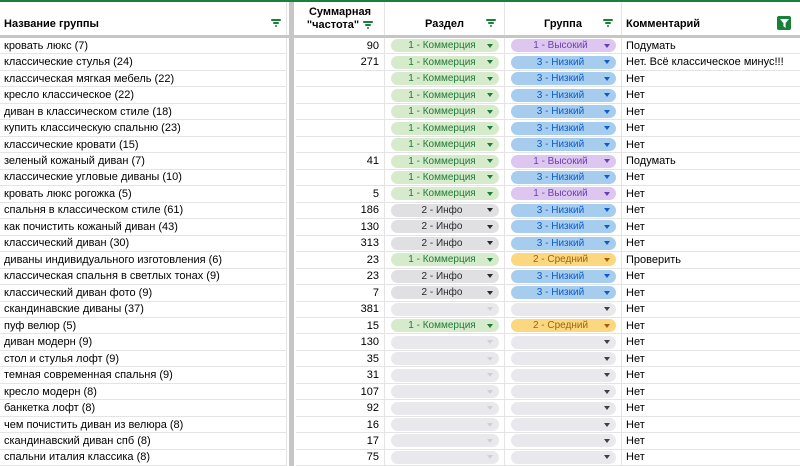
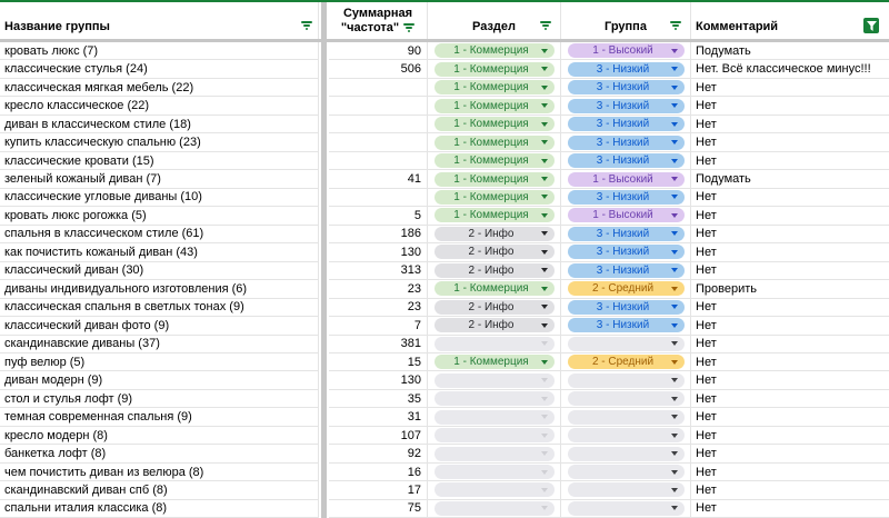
  Название группы
  Суммарная
  "частота"
  Раздел
  Группа
  Комментарий
  кровать люкс (7)
  90
  1 - Коммерция
  1 - Высокий
  Подумать
  классические стулья (24)
- 271
+ 506
  1 - Коммерция
  3 - Низкий
  Нет. Всё классическое минус!!!
  классическая мягкая мебель (22)
  1 - Коммерция
  3 - Низкий
  Нет
  кресло классическое (22)
  1 - Коммерция
  3 - Низкий
  Нет
  диван в классическом стиле (18)
  1 - Коммерция
  3 - Низкий
  Нет
  купить классическую спальню (23)
  1 - Коммерция
  3 - Низкий
  Нет
  классические кровати (15)
  1 - Коммерция
  3 - Низкий
  Нет
  зеленый кожаный диван (7)
  41
  1 - Коммерция
  1 - Высокий
  Подумать
  классические угловые диваны (10)
  1 - Коммерция
  3 - Низкий
  Нет
  кровать люкс рогожка (5)
  5
  1 - Коммерция
  1 - Высокий
  Нет
  спальня в классическом стиле (61)
  186
  2 - Инфо
  3 - Низкий
  Нет
  как почистить кожаный диван (43)
  130
  2 - Инфо
  3 - Низкий
  Нет
  классический диван (30)
  313
  2 - Инфо
  3 - Низкий
  Нет
  диваны индивидуального изготовления (6)
  23
  1 - Коммерция
  2 - Средний
  Проверить
  классическая спальня в светлых тонах (9)
  23
  2 - Инфо
  3 - Низкий
  Нет
  классический диван фото (9)
  7
  2 - Инфо
  3 - Низкий
  Нет
  скандинавские диваны (37)
  381
  Нет
  пуф велюр (5)
  15
  1 - Коммерция
  2 - Средний
  Нет
  диван модерн (9)
  130
  Нет
  стол и стулья лофт (9)
  35
  Нет
  темная современная спальня (9)
  31
  Нет
  кресло модерн (8)
  107
  Нет
  банкетка лофт (8)
  92
  Нет
  чем почистить диван из велюра (8)
  16
  Нет
  скандинавский диван спб (8)
  17
  Нет
  спальни италия классика (8)
  75
  Нет
